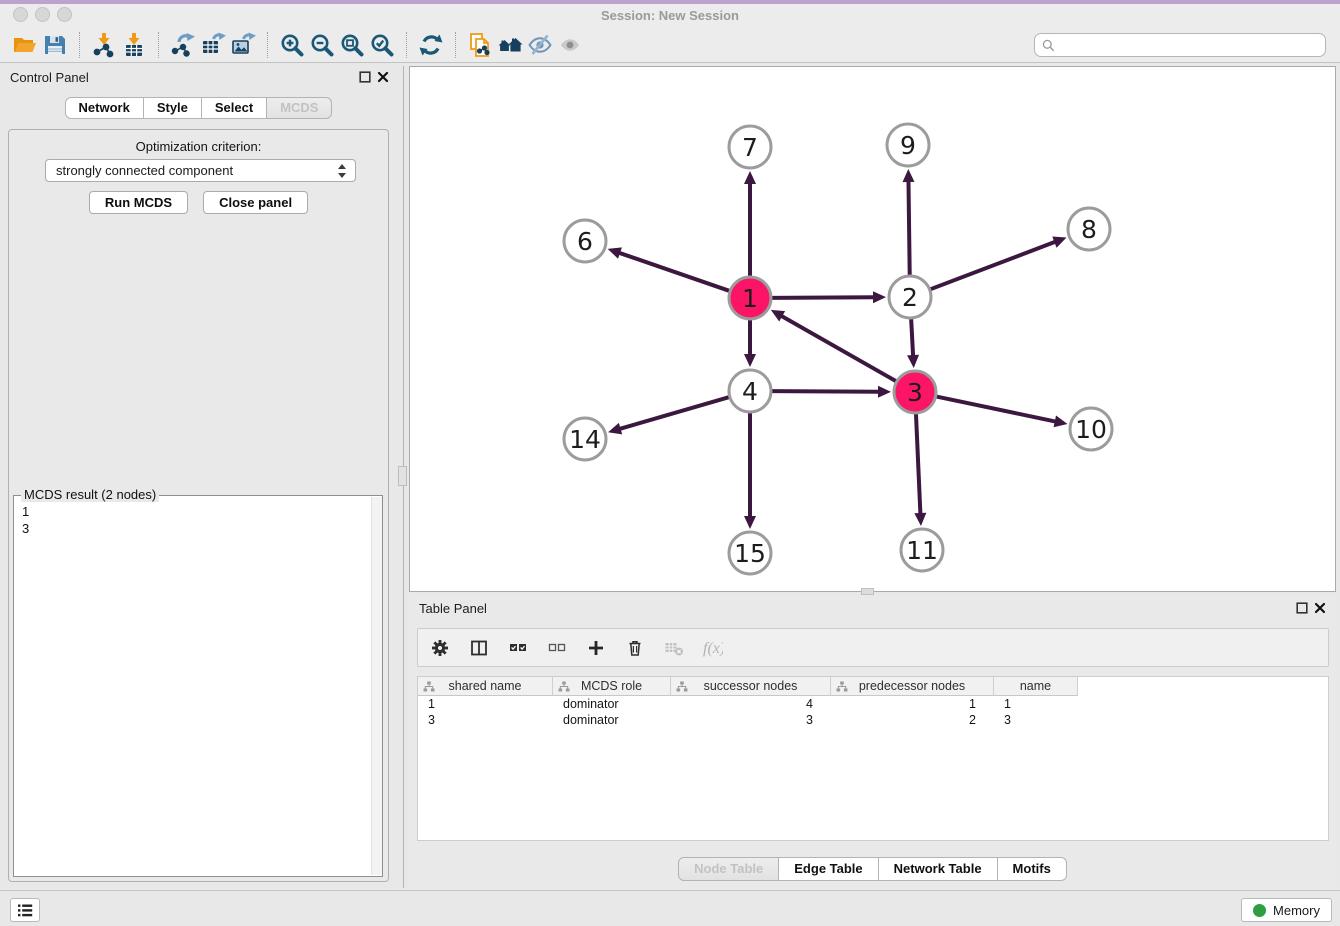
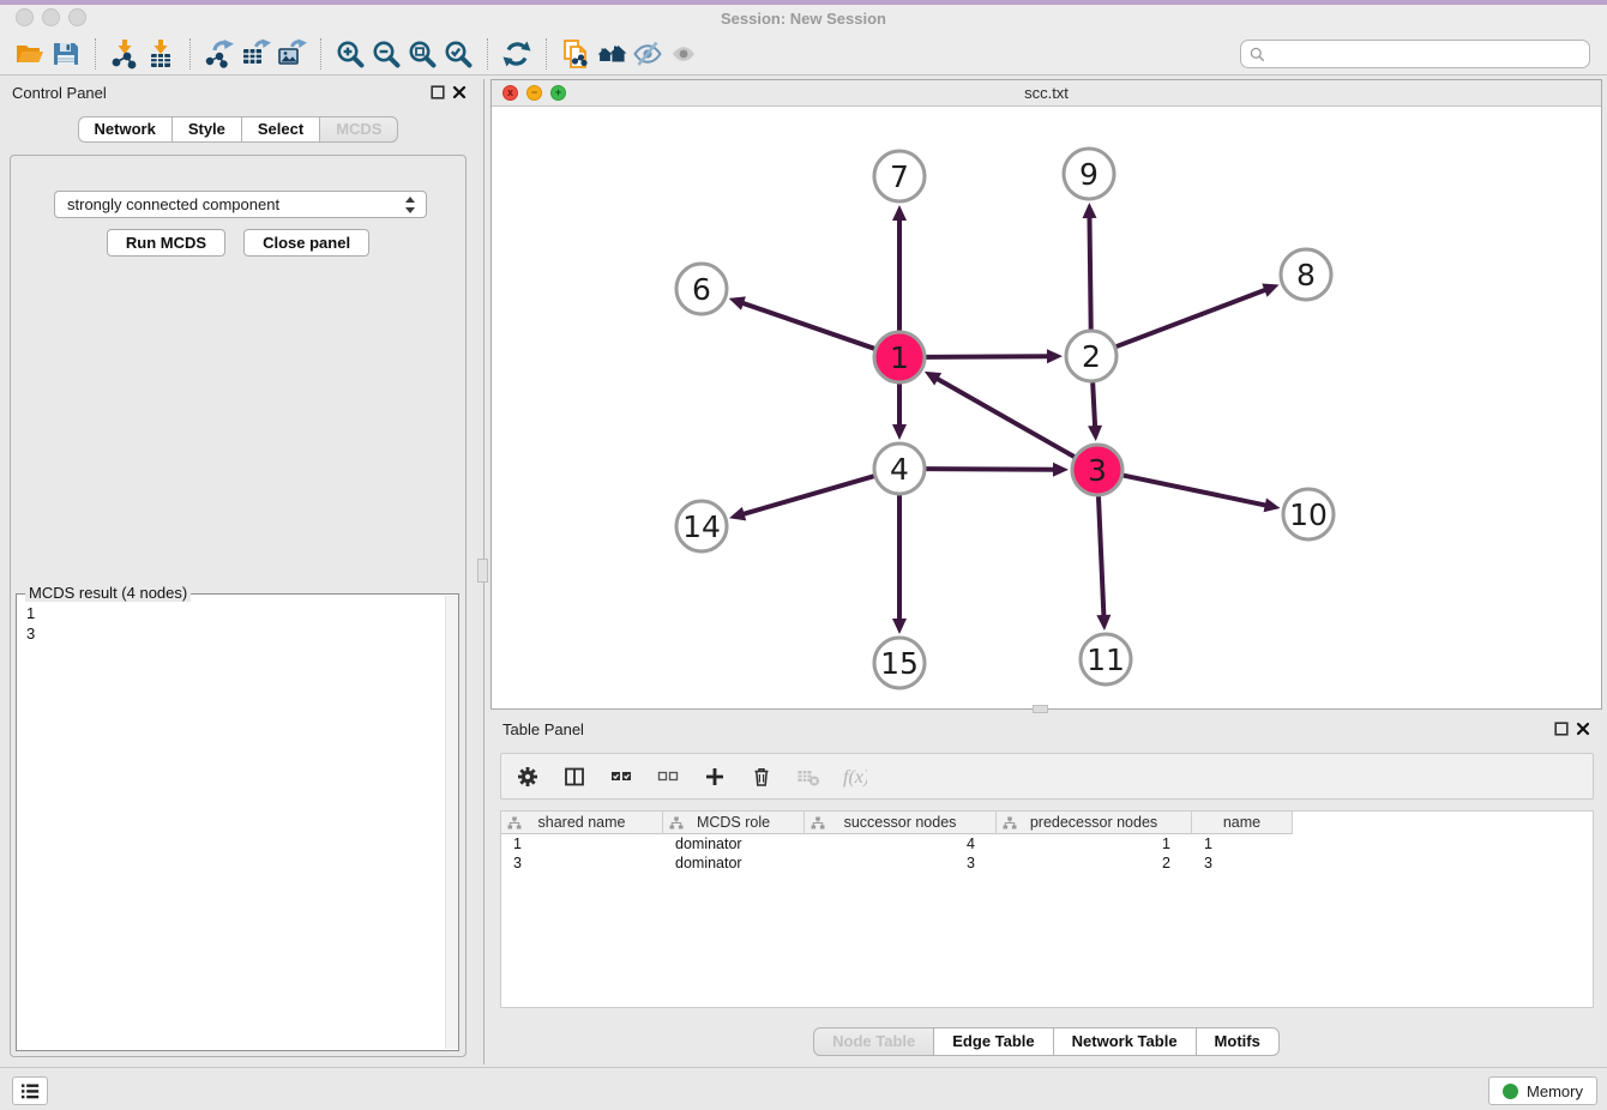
  Session: New Session
  Control Panel
  Network
  Style
  Select
  MCDS
- Optimization criterion:
  strongly connected component
  Run MCDS
  Close panel
- MCDS result (2 nodes)
+ MCDS result (4 nodes)
  1
  3
+ x
+ −
+ +
+ scc.txt
  7
  9
  6
  8
  1
  2
  4
  3
  14
  10
  15
  11
  Table Panel
  f(x)
  shared name
  MCDS role
  successor nodes
  predecessor nodes
  name
  1
  dominator
  4
  1
  1
  3
  dominator
  3
  2
  3
  Node Table
  Edge Table
  Network Table
  Motifs
  Memory
